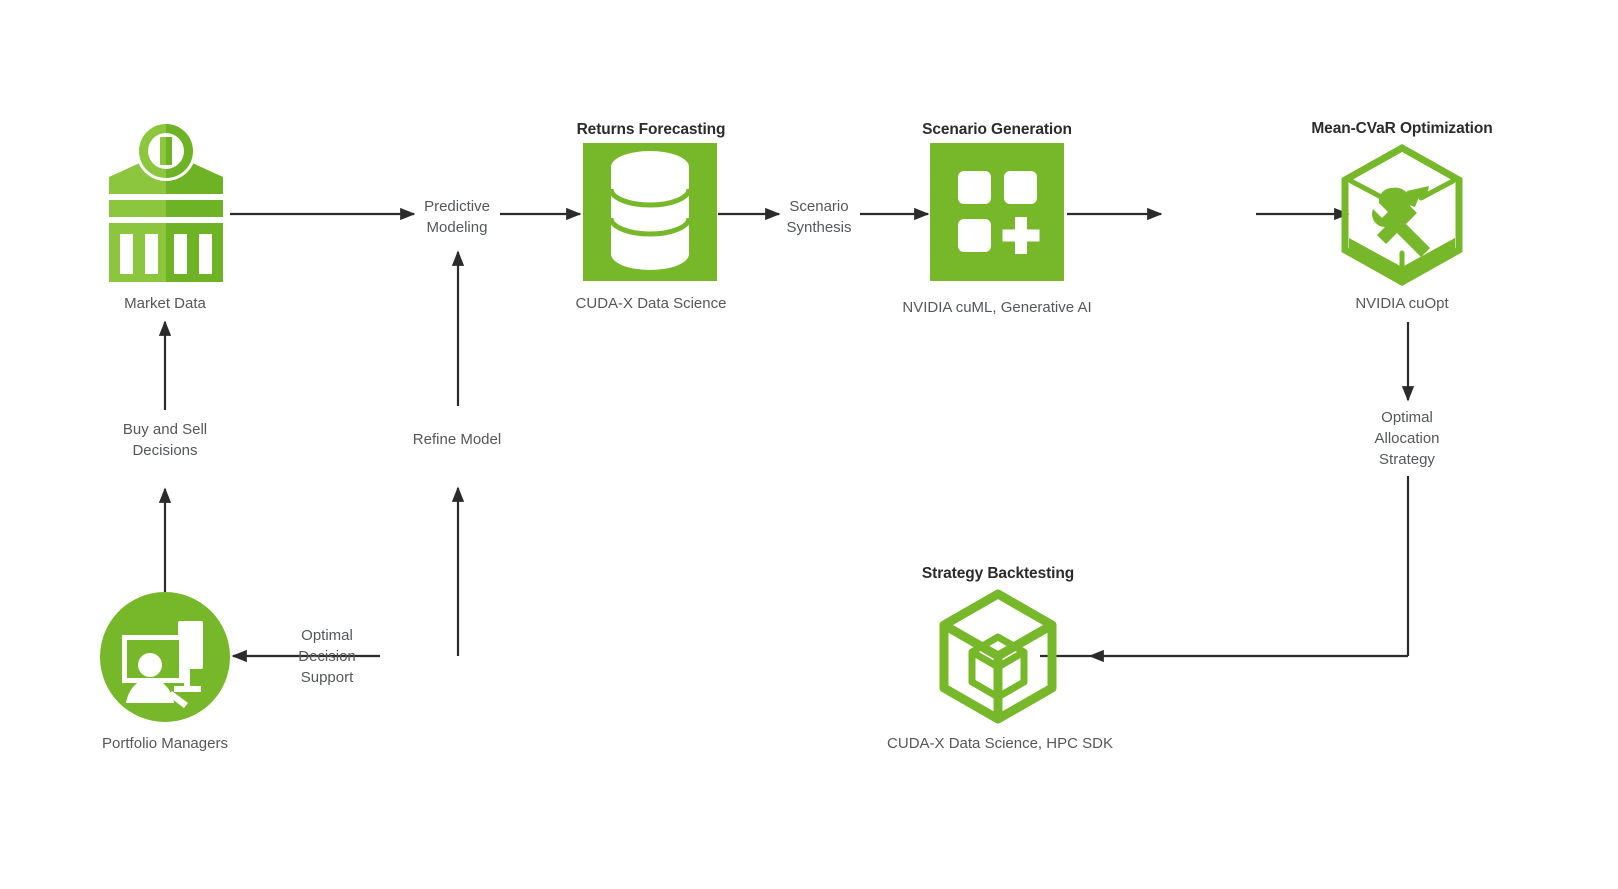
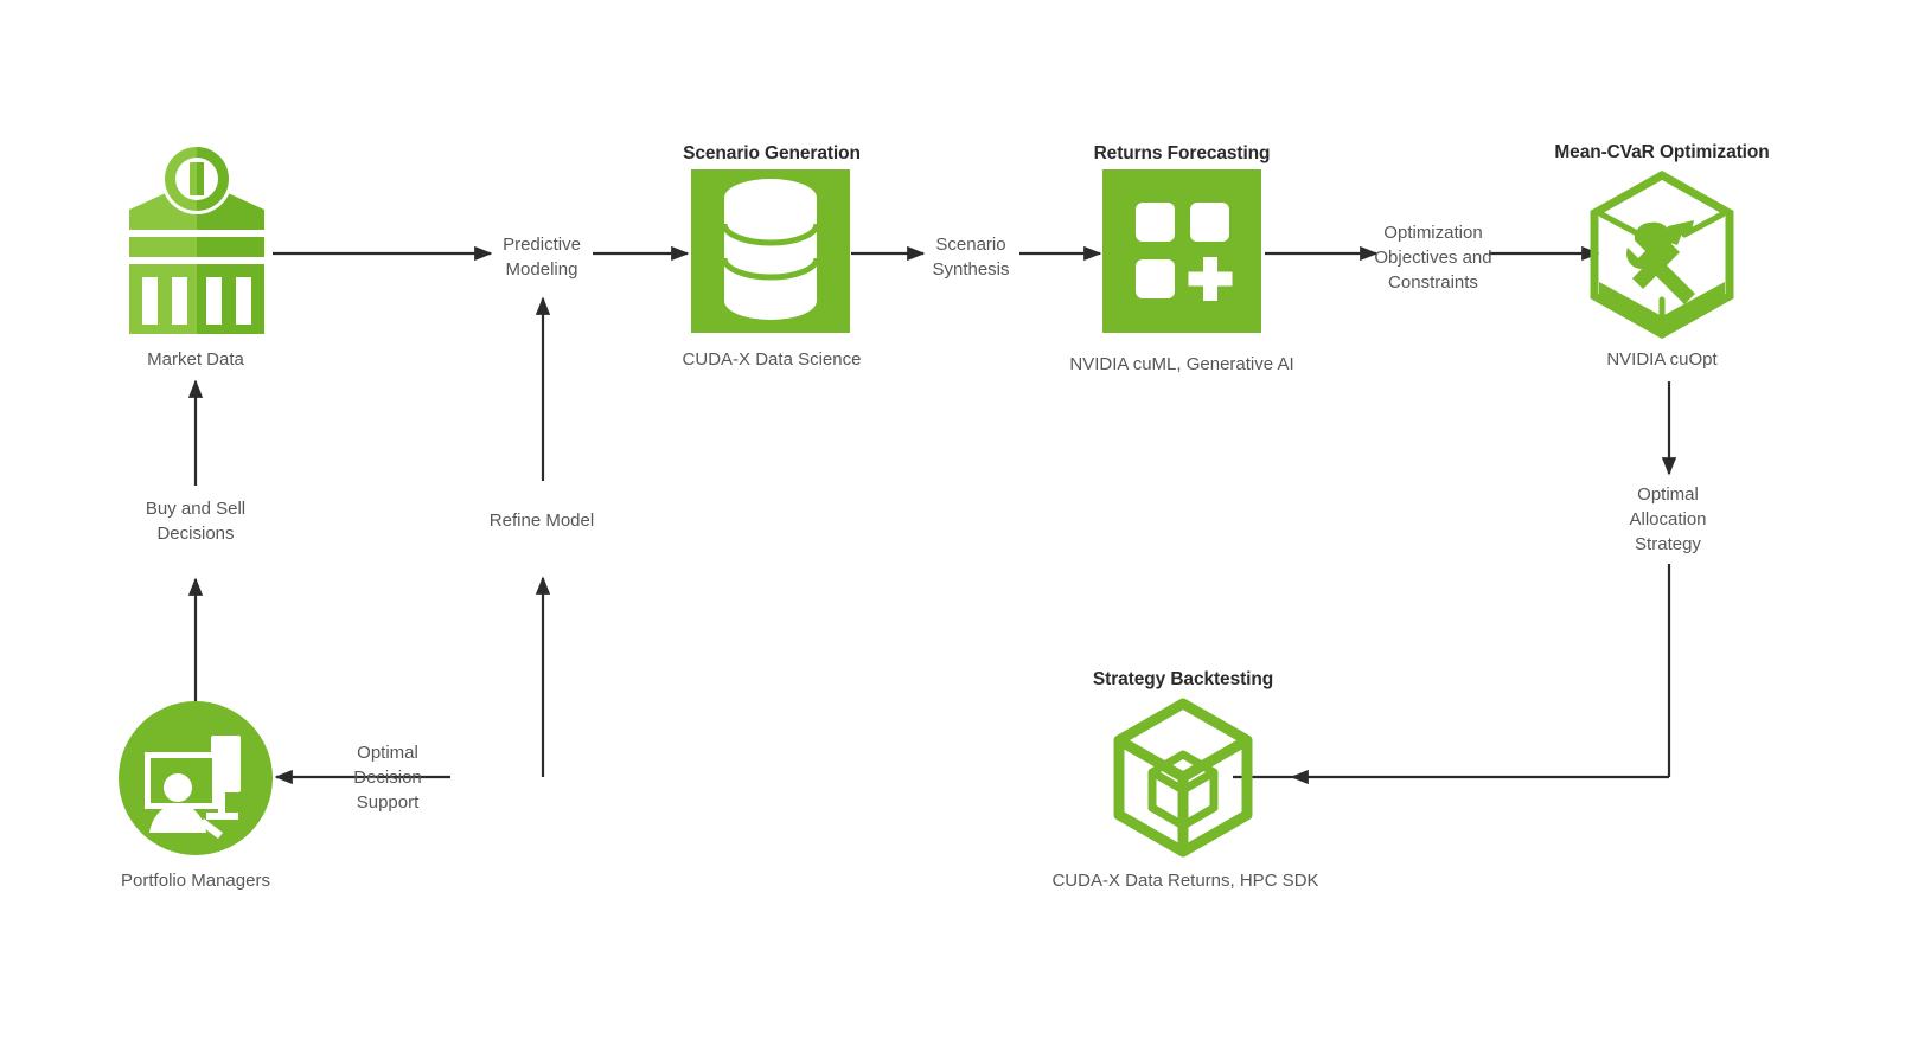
  Market Data
- Returns Forecasting
+ Scenario Generation
  CUDA-X Data Science
- Scenario Generation
+ Returns Forecasting
  NVIDIA cuML, Generative AI
  Mean-CVaR Optimization
  NVIDIA cuOpt
  Strategy Backtesting
- CUDA-X Data Science, HPC SDK
+ CUDA-X Data Returns, HPC SDK
  Portfolio Managers
  Predictive
  Modeling
  Scenario
  Synthesis
+ Optimization
+ Objectives and
+ Constraints
  Optimal
  Allocation
  Strategy
  Optimal
  Decision
  Support
  Refine Model
  Buy and Sell
  Decisions
